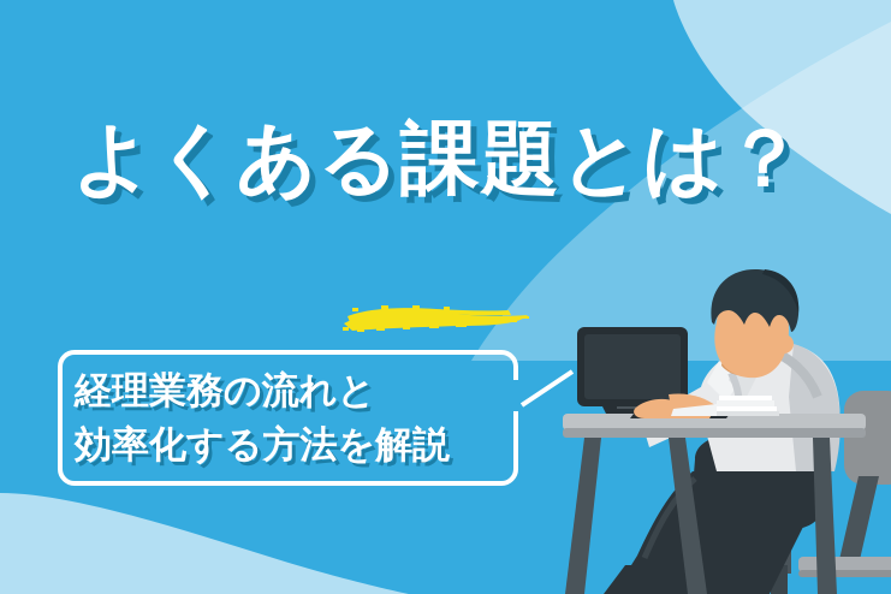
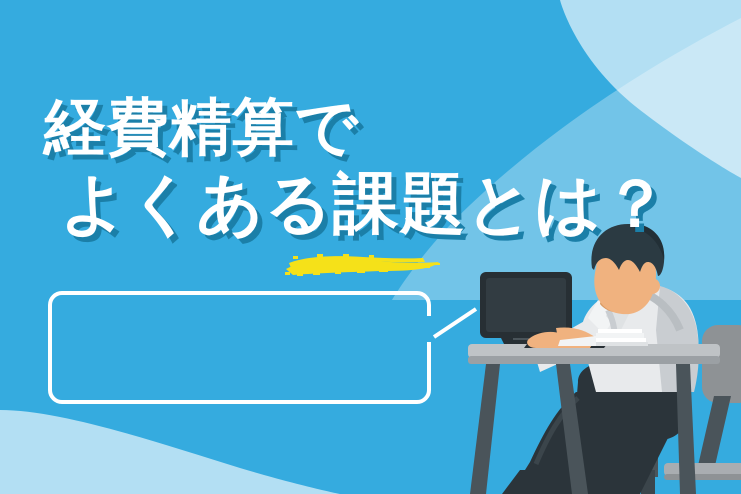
+ 経費精算で
  よくある課題とは？
- 経理業務の流れと
- 効率化する方法を解説
